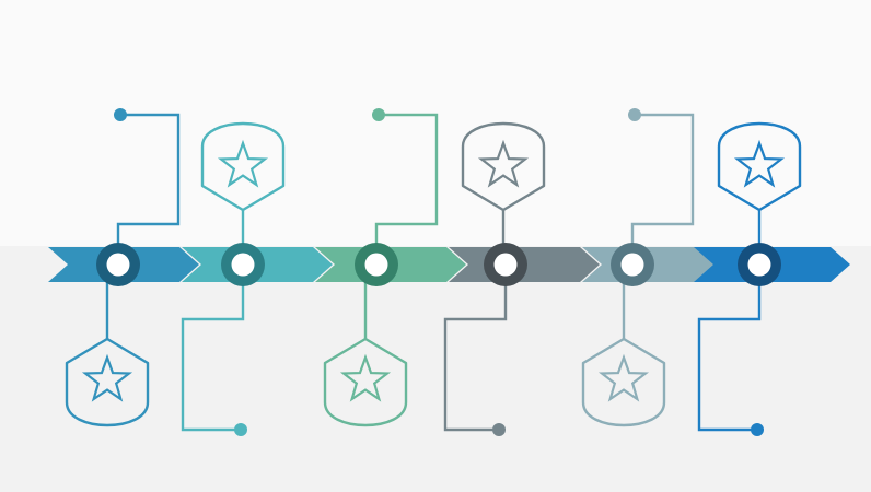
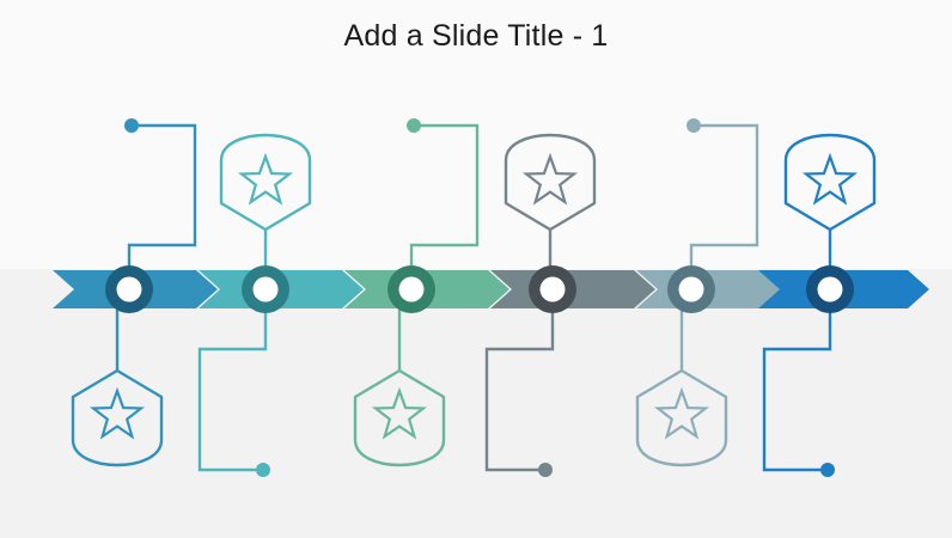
+ Add a Slide Title - 1
